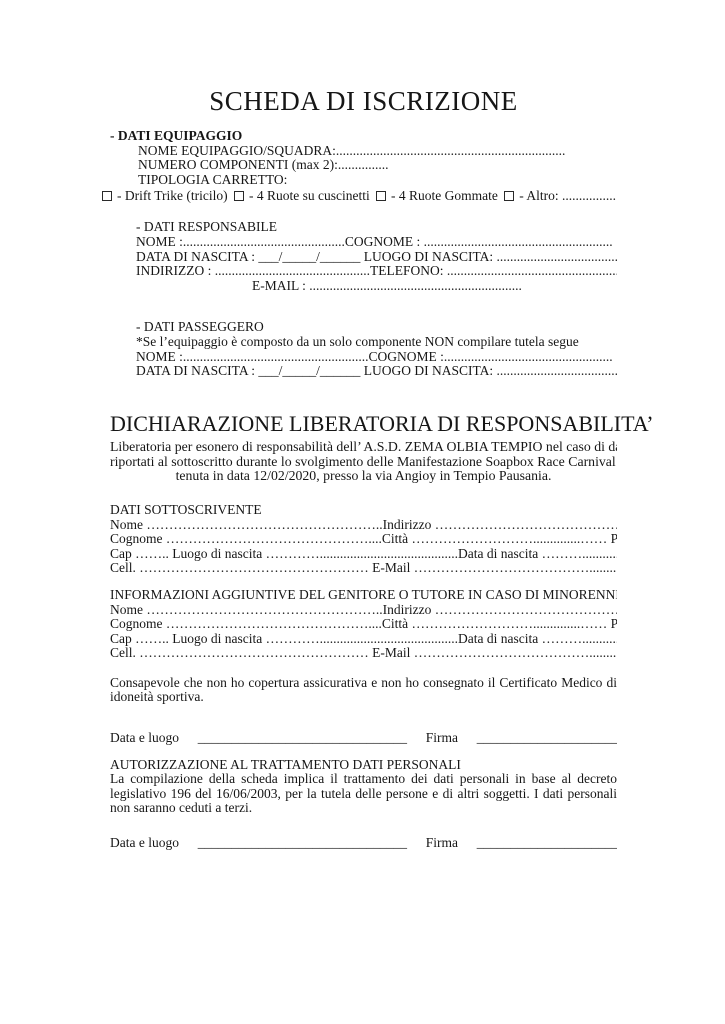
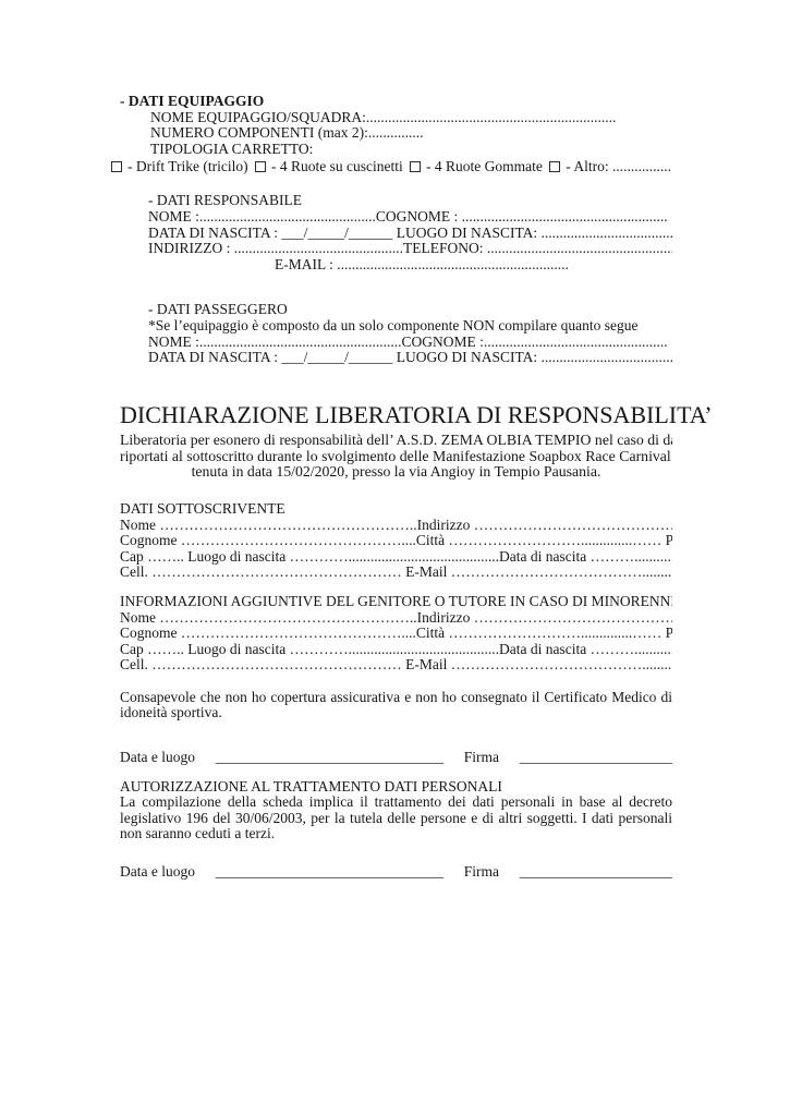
- SCHEDA DI ISCRIZIONE
  - DATI EQUIPAGGIO
  NOME EQUIPAGGIO/SQUADRA:....................................................................
  NUMERO COMPONENTI (max 2):...............
  TIPOLOGIA CARRETTO:
  - Drift Trike (tricilo)
  - 4 Ruote su cuscinetti
  - 4 Ruote Gommate
  - Altro: ................
  - DATI RESPONSABILE
  NOME :................................................COGNOME : ........................................................
  DATA DI NASCITA : ___/_____/______ LUOGO DI NASCITA: ....................................
  INDIRIZZO : ..............................................TELEFONO: ..................................................
  E-MAIL : ...............................................................
  - DATI PASSEGGERO
- *Se l’equipaggio è composto da un solo componente NON compilare tutela segue
+ *Se l’equipaggio è composto da un solo componente NON compilare quanto segue
  NOME :.......................................................COGNOME :..................................................
  DATA DI NASCITA : ___/_____/______ LUOGO DI NASCITA: ....................................
  DICHIARAZIONE LIBERATORIA DI RESPONSABILITA’
  Liberatoria per esonero di responsabilità dell’ A.S.D. ZEMA OLBIA TEMPIO nel caso di d
  riportati al sottoscritto durante lo svolgimento delle Manifestazione Soapbox Race Carnival
- tenuta in data 12/02/2020, presso la via Angioy in Tempio Pausania.
+ tenuta in data 15/02/2020, presso la via Angioy in Tempio Pausania.
  DATI SOTTOSCRIVENTE
  Nome ……………………………………………..Indirizzo ……………………………………
  Cognome ………………………………………....Città ………………………..............…… P
  Cap …….. Luogo di nascita ………….........................................Data di nascita ………..........
  Cell. …………………………………………… E-Mail …………………………………........
  INFORMAZIONI AGGIUNTIVE DEL GENITORE O TUTORE IN CASO DI MINORENN
  Nome ……………………………………………..Indirizzo ……………………………………
  Cognome ………………………………………....Città ………………………..............…… P
  Cap …….. Luogo di nascita ………….........................................Data di nascita ………..........
  Cell. …………………………………………… E-Mail …………………………………........
  Consapevole che non ho copertura assicurativa e non ho consegnato il Certificato Medico di idoneità sportiva.
  Data e luogo _______________________________ Firma _____________________
  AUTORIZZAZIONE AL TRATTAMENTO DATI PERSONALI
- La compilazione della scheda implica il trattamento dei dati personali in base al decreto legislativo 196 del 16/06/2003, per la tutela delle persone e di altri soggetti. I dati personali non saranno ceduti a terzi.
+ La compilazione della scheda implica il trattamento dei dati personali in base al decreto legislativo 196 del 30/06/2003, per la tutela delle persone e di altri soggetti. I dati personali non saranno ceduti a terzi.
  Data e luogo _______________________________ Firma _____________________
